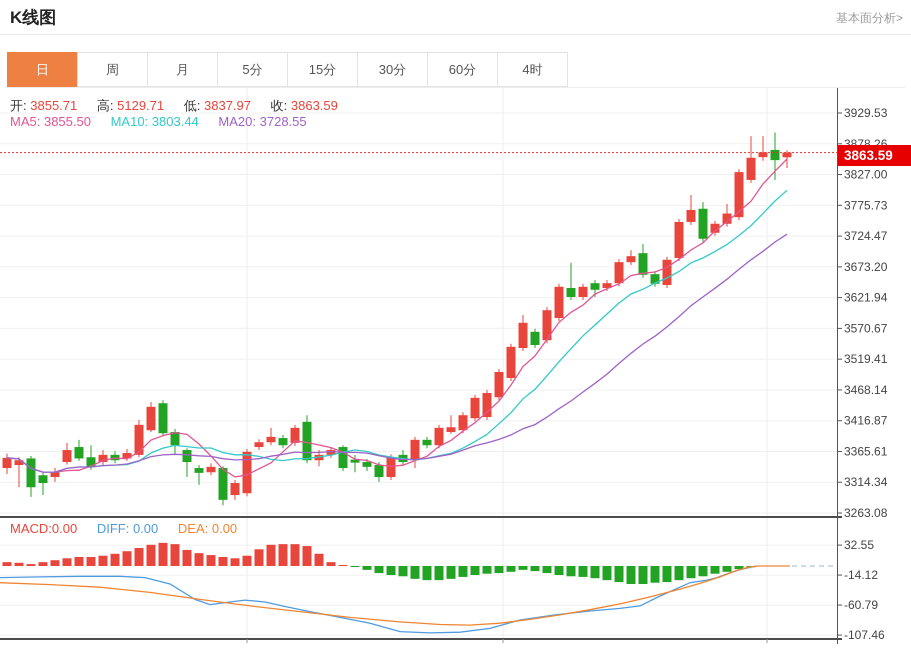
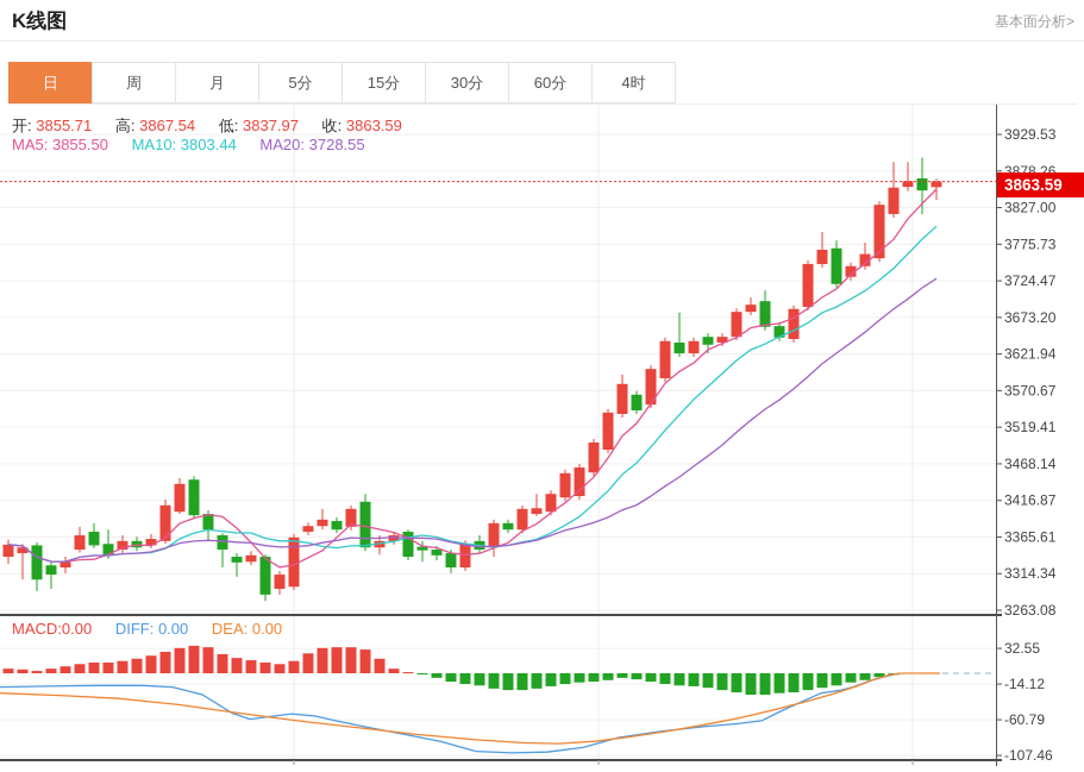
  K线图
  基本面分析>
  日
  周
  月
  5分
  15分
  30分
  60分
  4时
  3929.53
  3878.26
  3827.00
  3775.73
  3724.47
  3673.20
  3621.94
  3570.67
  3519.41
  3468.14
  3416.87
  3365.61
  3314.34
  3263.08
  32.55
  -14.12
  -60.79
  -107.46
  3863.59
- 开: 3855.71 高: 5129.71 低: 3837.97 收: 3863.59
+ 开: 3855.71 高: 3867.54 低: 3837.97 收: 3863.59
  MA5: 3855.50 MA10: 3803.44 MA20: 3728.55
  MACD:0.00 DIFF: 0.00 DEA: 0.00
